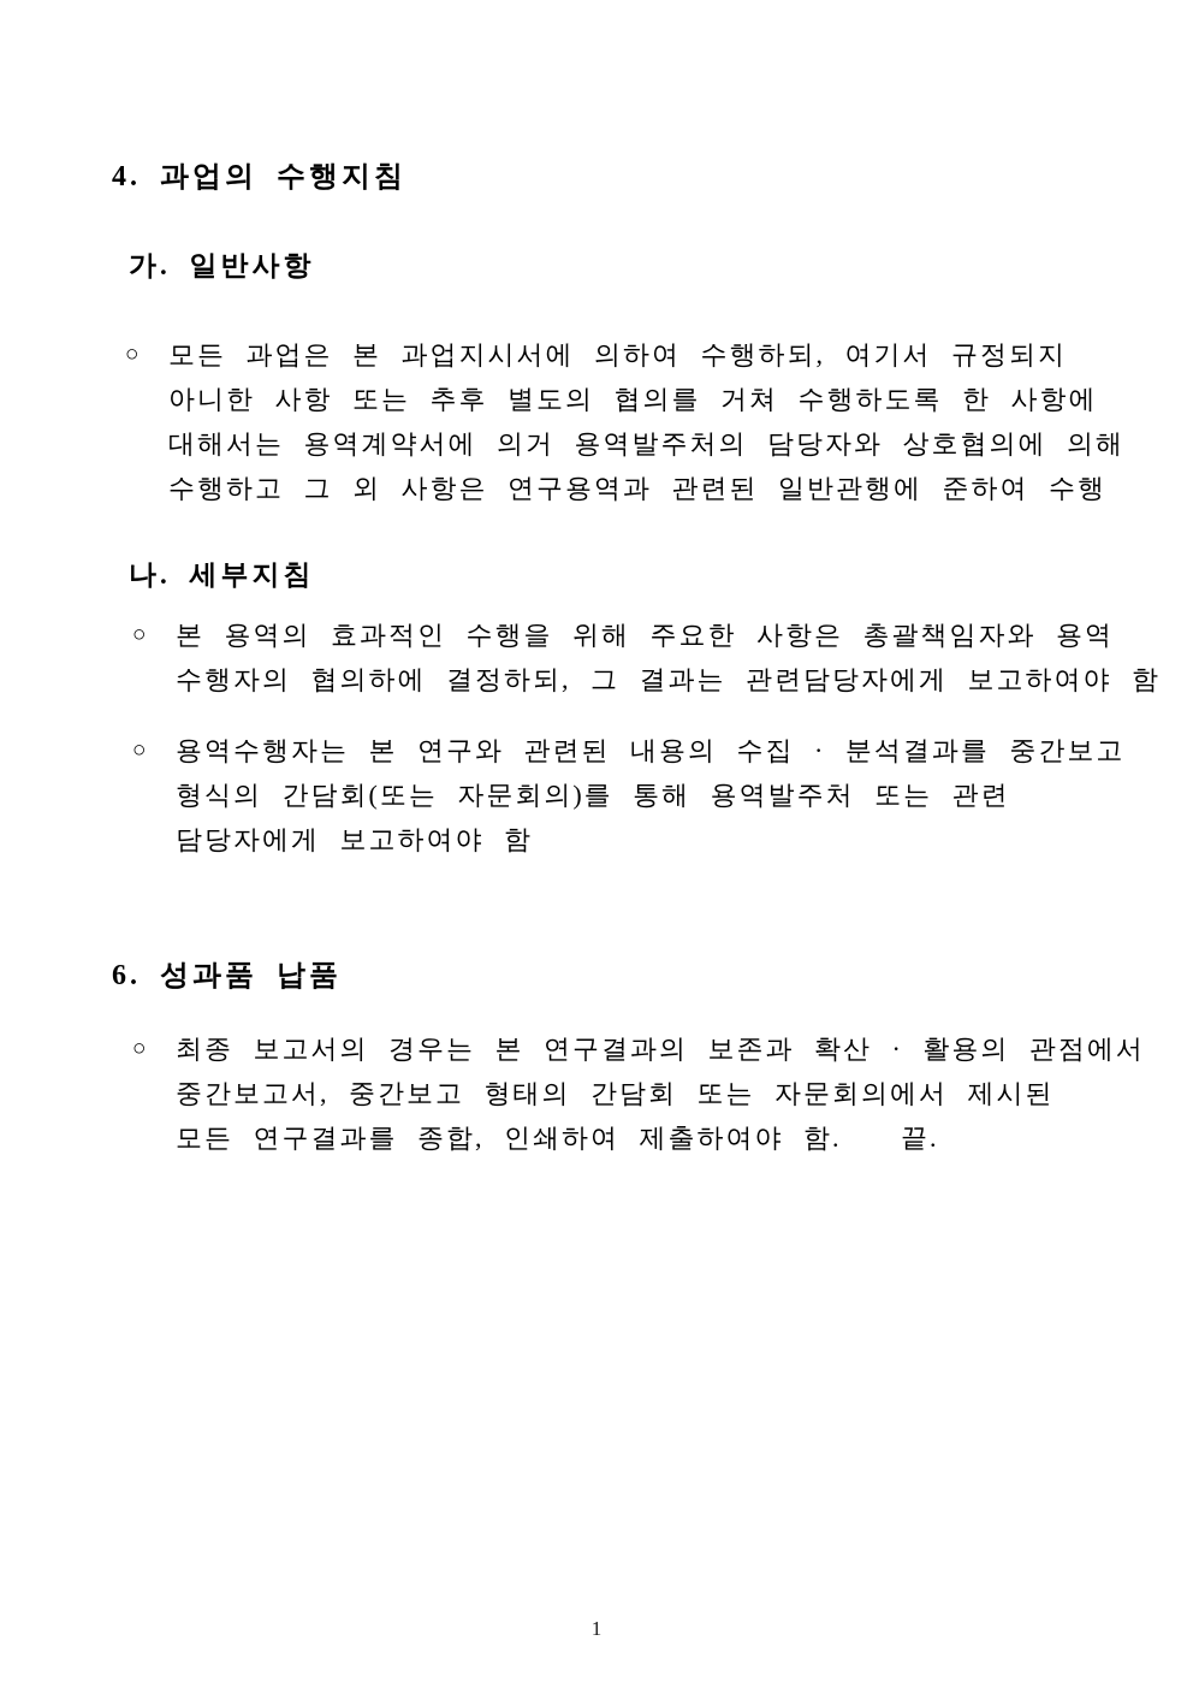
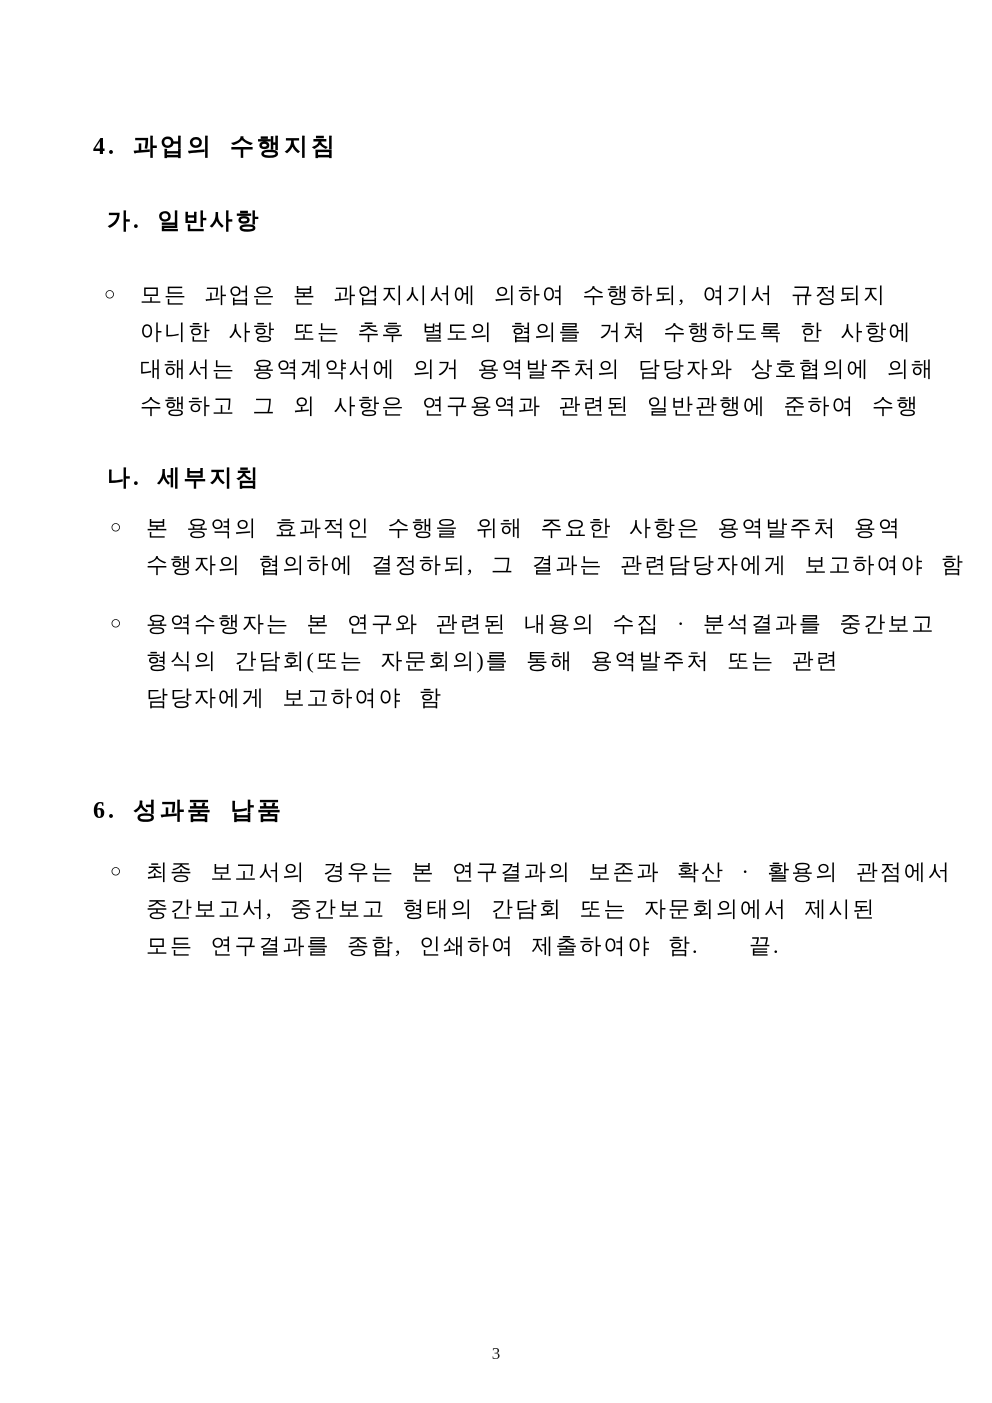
  4. 과업의 수행지침
  가. 일반사항
  ○
  모든 과업은 본 과업지시서에 의하여 수행하되, 여기서 규정되지
  아니한 사항 또는 추후 별도의 협의를 거쳐 수행하도록 한 사항에
  대해서는 용역계약서에 의거 용역발주처의 담당자와 상호협의에 의해
  수행하고 그 외 사항은 연구용역과 관련된 일반관행에 준하여 수행
  나. 세부지침
  ○
- 본 용역의 효과적인 수행을 위해 주요한 사항은 총괄책임자와 용역
+ 본 용역의 효과적인 수행을 위해 주요한 사항은 용역발주처 용역
  수행자의 협의하에 결정하되, 그 결과는 관련담당자에게 보고하여야 함
  ○
  용역수행자는 본 연구와 관련된 내용의 수집 · 분석결과를 중간보고
  형식의 간담회(또는 자문회의)를 통해 용역발주처 또는 관련
  담당자에게 보고하여야 함
  6. 성과품 납품
  ○
  최종 보고서의 경우는 본 연구결과의 보존과 확산 · 활용의 관점에서
  중간보고서, 중간보고 형태의 간담회 또는 자문회의에서 제시된
  모든 연구결과를 종합, 인쇄하여 제출하여야 함. 끝.
- 1
+ 3
